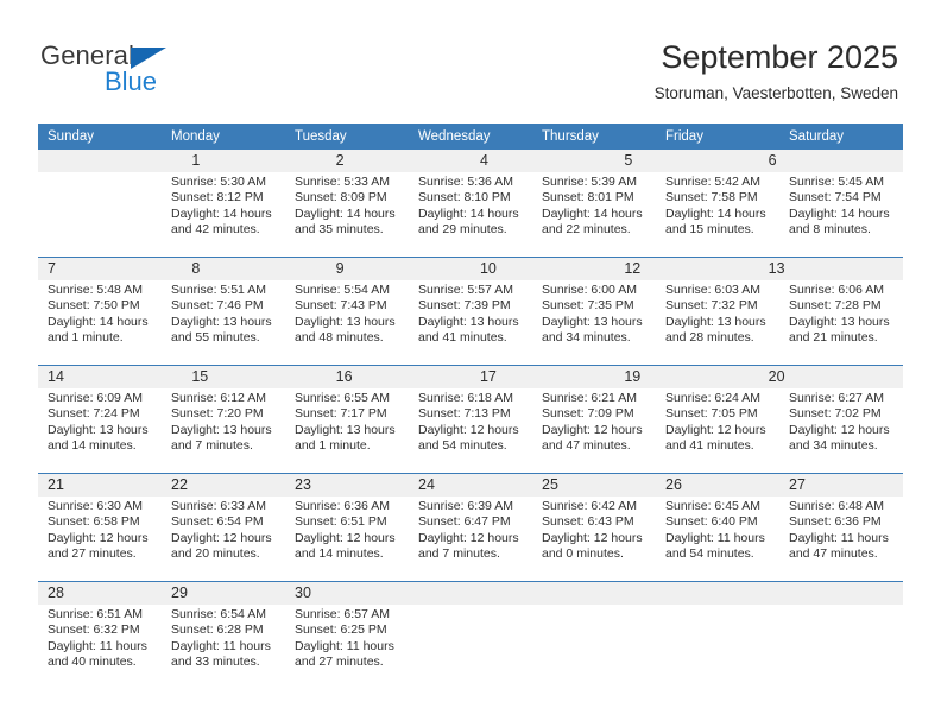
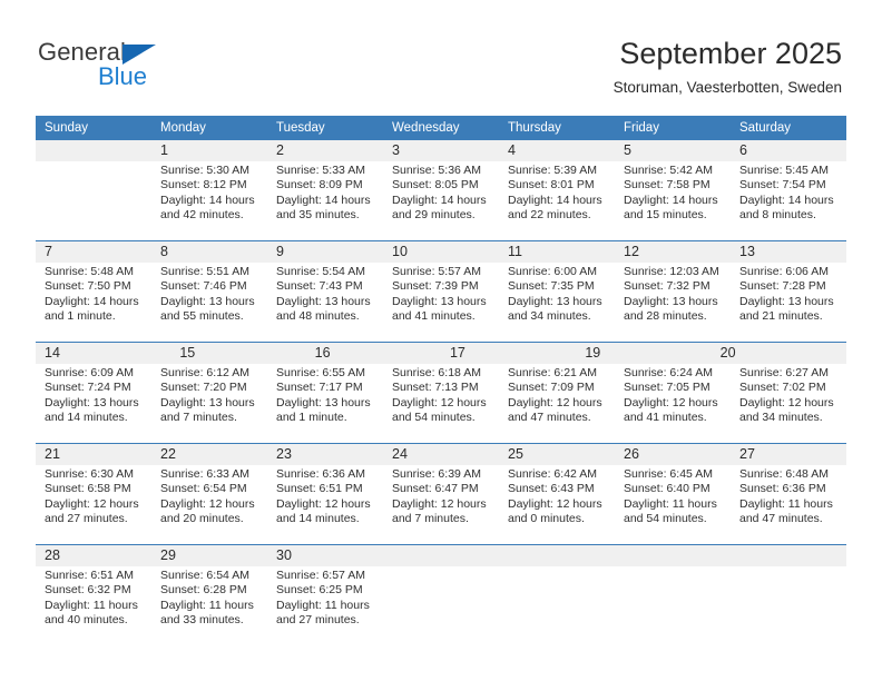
  General
  Blue
  September 2025
  Storuman, Vaesterbotten, Sweden
  Sunday
  Monday
  Tuesday
  Wednesday
  Thursday
  Friday
  Saturday
  1
  2
+ 3
  4
  5
  6
  Sunrise: 5:30 AM
  Sunset: 8:12 PM
  Daylight: 14 hours
  and 42 minutes.
  Sunrise: 5:33 AM
  Sunset: 8:09 PM
  Daylight: 14 hours
  and 35 minutes.
  Sunrise: 5:36 AM
- Sunset: 8:10 PM
+ Sunset: 8:05 PM
  Daylight: 14 hours
  and 29 minutes.
  Sunrise: 5:39 AM
  Sunset: 8:01 PM
  Daylight: 14 hours
  and 22 minutes.
  Sunrise: 5:42 AM
  Sunset: 7:58 PM
  Daylight: 14 hours
  and 15 minutes.
  Sunrise: 5:45 AM
  Sunset: 7:54 PM
  Daylight: 14 hours
  and 8 minutes.
  7
  8
  9
  10
+ 11
  12
  13
  Sunrise: 5:48 AM
  Sunset: 7:50 PM
  Daylight: 14 hours
  and 1 minute.
  Sunrise: 5:51 AM
  Sunset: 7:46 PM
  Daylight: 13 hours
  and 55 minutes.
  Sunrise: 5:54 AM
  Sunset: 7:43 PM
  Daylight: 13 hours
  and 48 minutes.
  Sunrise: 5:57 AM
  Sunset: 7:39 PM
  Daylight: 13 hours
  and 41 minutes.
  Sunrise: 6:00 AM
  Sunset: 7:35 PM
  Daylight: 13 hours
  and 34 minutes.
- Sunrise: 6:03 AM
+ Sunrise: 12:03 AM
  Sunset: 7:32 PM
  Daylight: 13 hours
  and 28 minutes.
  Sunrise: 6:06 AM
  Sunset: 7:28 PM
  Daylight: 13 hours
  and 21 minutes.
  14
  15
  16
  17
  19
  20
  Sunrise: 6:09 AM
  Sunset: 7:24 PM
  Daylight: 13 hours
  and 14 minutes.
  Sunrise: 6:12 AM
  Sunset: 7:20 PM
  Daylight: 13 hours
  and 7 minutes.
  Sunrise: 6:55 AM
  Sunset: 7:17 PM
  Daylight: 13 hours
  and 1 minute.
  Sunrise: 6:18 AM
  Sunset: 7:13 PM
  Daylight: 12 hours
  and 54 minutes.
  Sunrise: 6:21 AM
  Sunset: 7:09 PM
  Daylight: 12 hours
  and 47 minutes.
  Sunrise: 6:24 AM
  Sunset: 7:05 PM
  Daylight: 12 hours
  and 41 minutes.
  Sunrise: 6:27 AM
  Sunset: 7:02 PM
  Daylight: 12 hours
  and 34 minutes.
  21
  22
  23
  24
  25
  26
  27
  Sunrise: 6:30 AM
  Sunset: 6:58 PM
  Daylight: 12 hours
  and 27 minutes.
  Sunrise: 6:33 AM
  Sunset: 6:54 PM
  Daylight: 12 hours
  and 20 minutes.
  Sunrise: 6:36 AM
  Sunset: 6:51 PM
  Daylight: 12 hours
  and 14 minutes.
  Sunrise: 6:39 AM
  Sunset: 6:47 PM
  Daylight: 12 hours
  and 7 minutes.
  Sunrise: 6:42 AM
  Sunset: 6:43 PM
  Daylight: 12 hours
  and 0 minutes.
  Sunrise: 6:45 AM
  Sunset: 6:40 PM
  Daylight: 11 hours
  and 54 minutes.
  Sunrise: 6:48 AM
  Sunset: 6:36 PM
  Daylight: 11 hours
  and 47 minutes.
  28
  29
  30
  Sunrise: 6:51 AM
  Sunset: 6:32 PM
  Daylight: 11 hours
  and 40 minutes.
  Sunrise: 6:54 AM
  Sunset: 6:28 PM
  Daylight: 11 hours
  and 33 minutes.
  Sunrise: 6:57 AM
  Sunset: 6:25 PM
  Daylight: 11 hours
  and 27 minutes.
